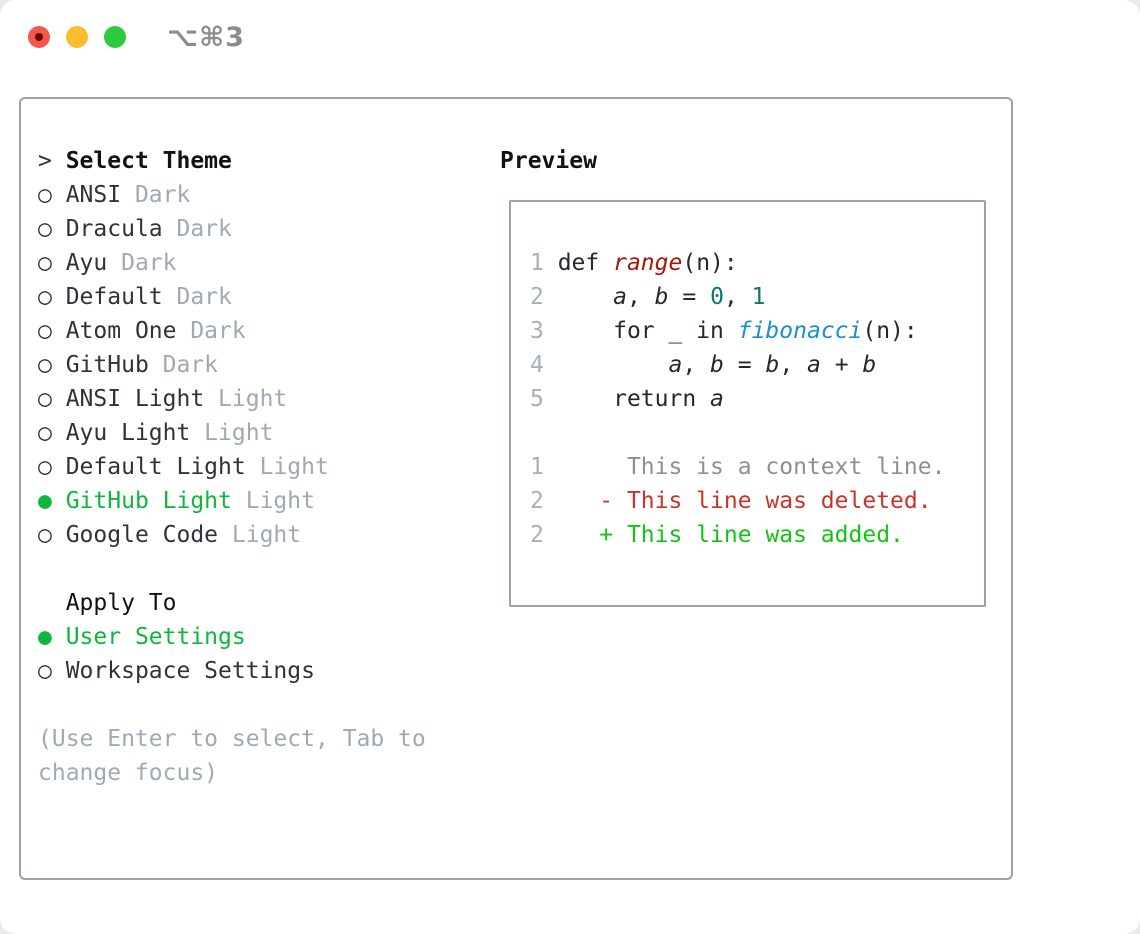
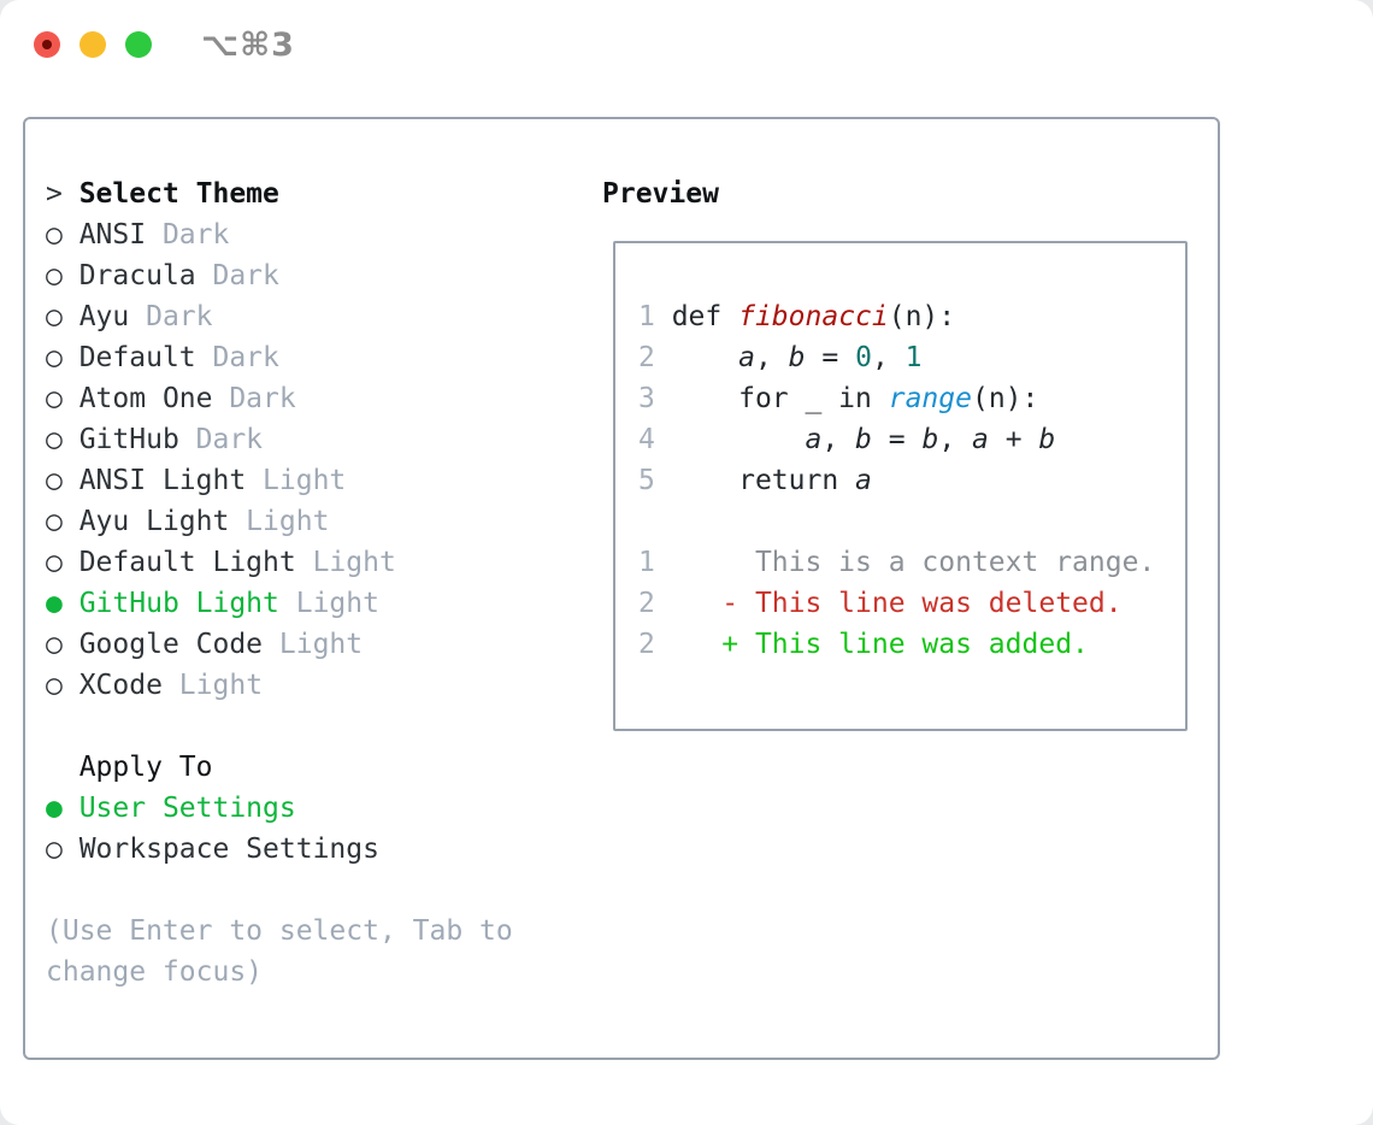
  ⌥⌘3
  > Select Theme
  ○ ANSI Dark
  ○ Dracula Dark
  ○ Ayu Dark
  ○ Default Dark
  ○ Atom One Dark
  ○ GitHub Dark
  ○ ANSI Light Light
  ○ Ayu Light Light
  ○ Default Light Light
  ● GitHub Light Light
  ○ Google Code Light
+ ○ XCode Light
  Apply To
  ● User Settings
  ○ Workspace Settings
  (Use Enter to select, Tab to
  change focus)
  Preview
- 1 def range(n):
+ 1 def fibonacci(n):
  2 a, b = 0, 1
- 3 for _ in fibonacci(n):
+ 3 for _ in range(n):
  4 a, b = b, a + b
  5 return a
- 1 This is a context line.
+ 1 This is a context range.
  2 - This line was deleted.
  2 + This line was added.
